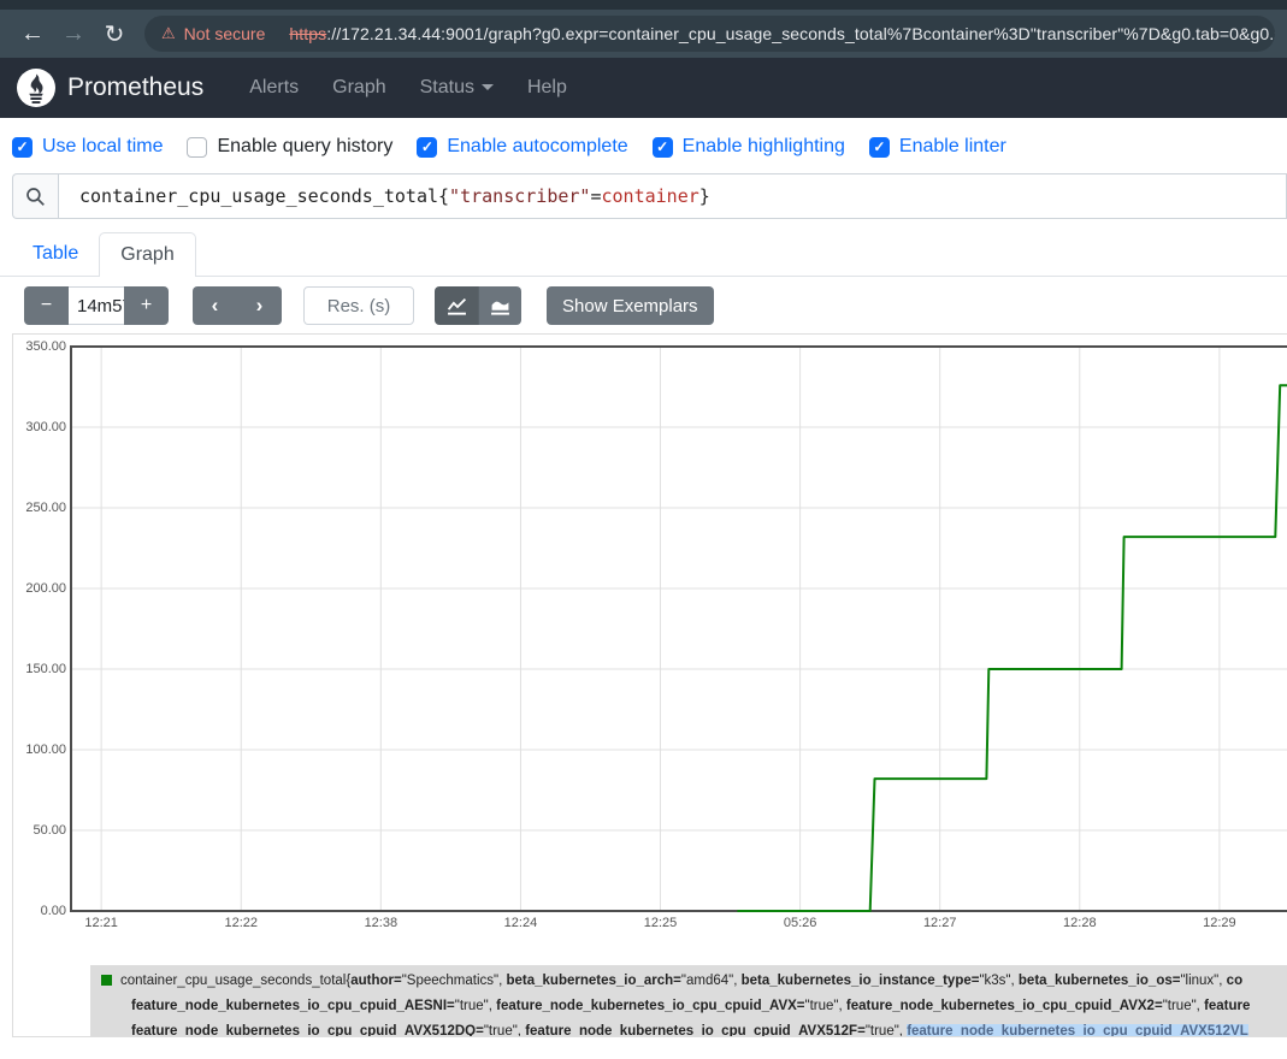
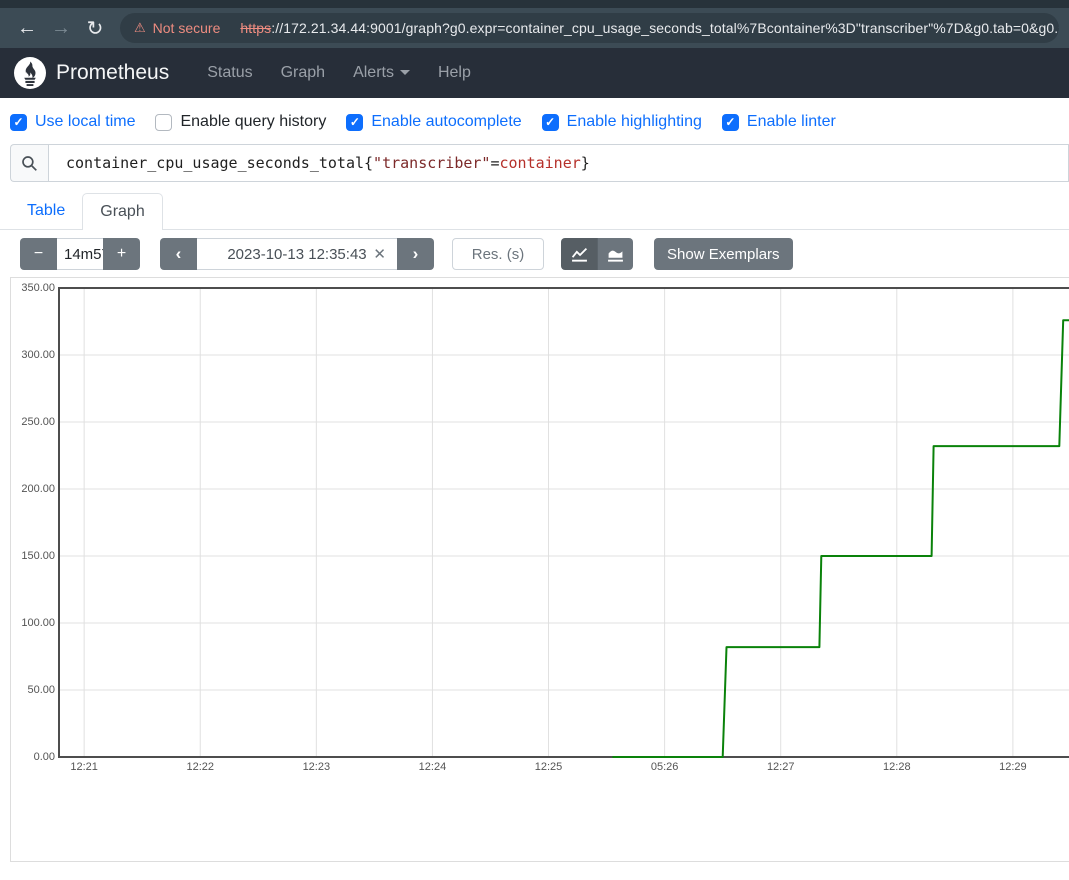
  ←
  →
  ↻
  ⚠
  Not secure
  https://172.21.34.44:9001/graph?g0.expr=container_cpu_usage_seconds_total%7Bcontainer%3D"transcriber"%7D&g0.tab=0&g0.
  Prometheus
- Alerts
+ Status
  Graph
- Status
+ Alerts
  Help
  ✓
  Use local time
  Enable query history
  ✓
  Enable autocomplete
  ✓
  Enable highlighting
  ✓
  Enable linter
  container_cpu_usage_seconds_total{
  "transcriber"
  =
  container
  }
  Table
  Graph
  −
  +
  ‹
+ 2023-10-13 12:35:43
+ ✕
  ›
  Res. (s)
  Show Exemplars
  0.00
  50.00
  100.00
  150.00
  200.00
  250.00
  300.00
  350.00
  12:21
  12:22
- 12:38
+ 12:23
  12:24
  12:25
  05:26
  12:27
  12:28
  12:29
- container_cpu_usage_seconds_total{author="Speechmatics", beta_kubernetes_io_arch="amd64", beta_kubernetes_io_instance_type="k3s", beta_kubernetes_io_os="linux", co
- feature_node_kubernetes_io_cpu_cpuid_AESNI="true", feature_node_kubernetes_io_cpu_cpuid_AVX="true", feature_node_kubernetes_io_cpu_cpuid_AVX2="true", feature
- feature_node_kubernetes_io_cpu_cpuid_AVX512DQ="true", feature_node_kubernetes_io_cpu_cpuid_AVX512F="true", feature_node_kubernetes_io_cpu_cpuid_AVX512VL
